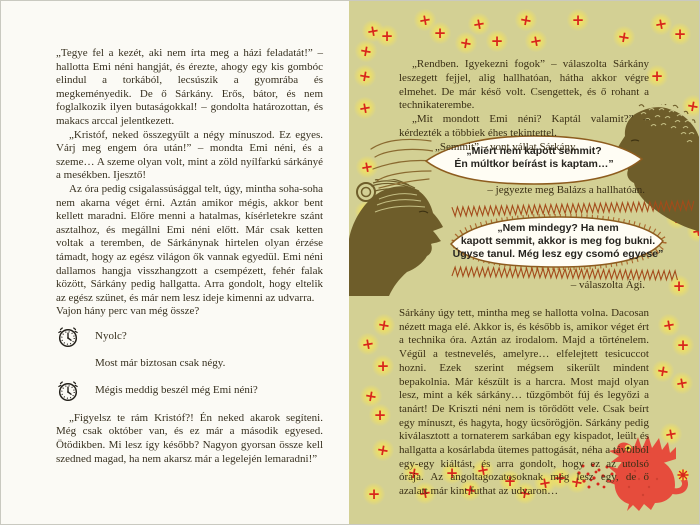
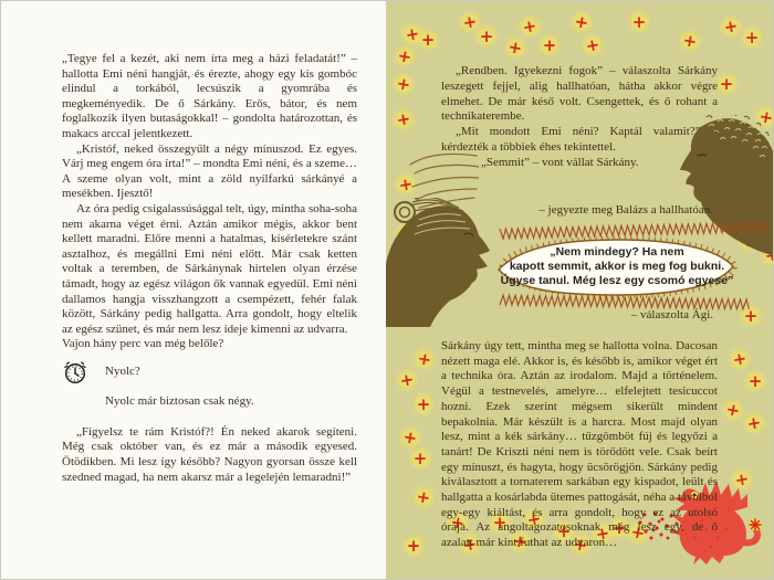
  „Tegye fel a kezét, aki nem írta meg a házi feladatát!” – hallotta Emi néni hangját, és érezte, ahogy egy kis gombóc elindul a torkából, lecsúszik a gyomrába és megkeményedik. De ő Sárkány. Erős, bátor, és nem foglalkozik ilyen butaságokkal! – gondolta határozottan, és makacs arccal jelentkezett.
- „Kristóf, neked összegyűlt a négy mínuszod. Ez egyes. Várj meg engem óra után!” – mondta Emi néni, és a szeme… A szeme olyan volt, mint a zöld nyílfarkú sárkányé a mesékben. Ijesztő!
+ „Kristóf, neked összegyűlt a négy mínuszod. Ez egyes. Várj meg engem óra írta!” – mondta Emi néni, és a szeme… A szeme olyan volt, mint a zöld nyílfarkú sárkányé a mesékben. Ijesztő!
  Az óra pedig csigalassúsággal telt, úgy, mintha soha-soha nem akarna véget érni. Aztán amikor mégis, akkor bent kellett maradni. Előre menni a hatalmas, kísérletekre szánt asztalhoz, és megállni Emi néni előtt. Már csak ketten voltak a teremben, de Sárkánynak hirtelen olyan érzése támadt, hogy az egész világon ők vannak egyedül. Emi néni dallamos hangja visszhangzott a csempézett, fehér falak között, Sárkány pedig hallgatta. Arra gondolt, hogy eltelik az egész szünet, és már nem lesz ideje kimenni az udvarra.
- Vajon hány perc van még össze?
+ Vajon hány perc van még belőle?
  Nyolc?
- Most már biztosan csak négy.
+ Nyolc már biztosan csak négy.
- Mégis meddig beszél még Emi néni?
  „Figyelsz te rám Kristóf?! Én neked akarok segíteni. Még csak október van, és ez már a második egyesed. Ötödikben. Mi lesz így később? Nagyon gyorsan össze kell szedned magad, ha nem akarsz már a legelején lemaradni!”
  +
  +
  +
  +
  +
  +
  +
  +
  +
  +
  +
  +
  +
  +
- „Miért nem kapott semmit?
- Én múltkor beírást is kaptam…”
  – jegyezte meg Balázs a hallhatóan.
  „Nem mindegy? Ha nem
  kapott semmit, akkor is meg fog bukni.
  Úgyse tanul. Még lesz egy csomó egyese”
  – válaszolta Ági.
  „Rendben. Igyekezni fogok” – válaszolta Sárkány leszegett fejjel, alig hallhatóan, hátha akkor végre elmehet. De már késő volt. Csengettek, és ő rohant a technikaterembe.
  „Mit mondott Emi néni? Kaptál valamit?” – kérdezték a többiek éhes tekintettel.
  „Semmit” – vont vállat Sárkány.
  Sárkány úgy tett, mintha meg se hallotta volna. Dacosan nézett maga elé. Akkor is, és később is, amikor véget ért a technika óra. Aztán az irodalom. Majd a történelem. Végül a testnevelés, amelyre… elfelejtett tesicuccot hozni. Ezek szerint mégsem sikerült mindent bepakolnia. Már készült is a harcra. Most majd olyan lesz, mint a kék sárkány… tűzgömböt fúj és legyőzi a tanárt! De Kriszti néni nem is törődött vele. Csak beírt egy mínuszt, és hagyta, hogy ücsörögjön. Sárkány pedig kiválasztott a tornaterem sarkában egy kispadot, leült és hallgatta a kosárlabda ütemes pattogását, néha a távolból egy-egy kiáltást, és arra gondolt, hogy ez az utolsó órája. Az angoltagozatosoknak még lesz egy, de ő azalatt már kint futhat az udvaron…
